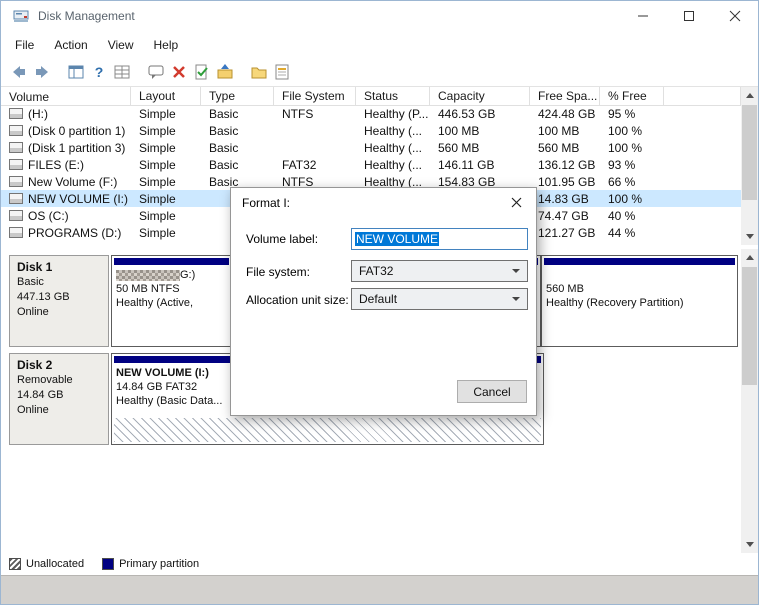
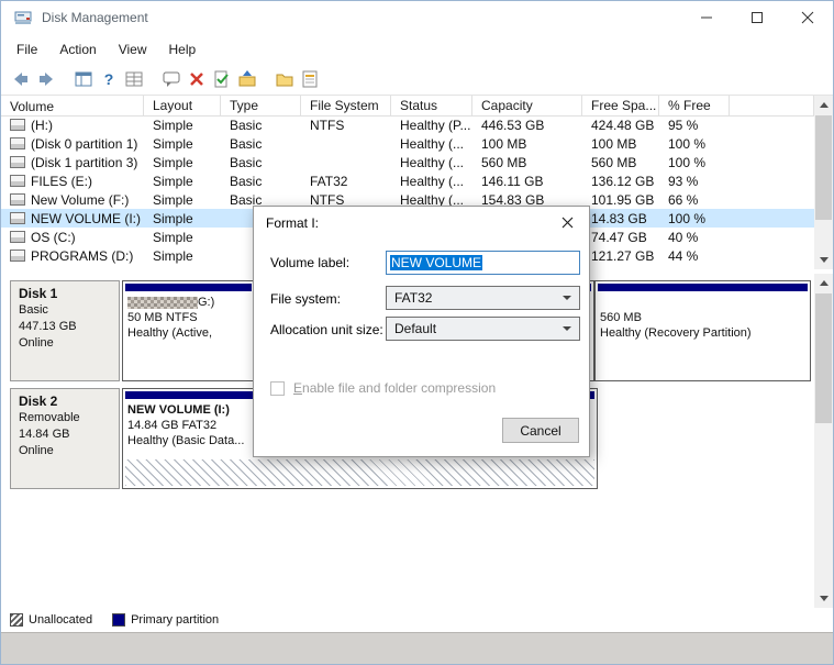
  Disk Management
  File
  Action
  View
  Help
  ?
  Volume
  Layout
  Type
  File System
  Status
  Capacity
  Free Spa...
  % Free
  (H:)
  Simple
  Basic
  NTFS
  Healthy (P...
  446.53 GB
  424.48 GB
  95 %
  (Disk 0 partition 1)
  Simple
  Basic
  Healthy (...
  100 MB
  100 MB
  100 %
  (Disk 1 partition 3)
  Simple
  Basic
  Healthy (...
  560 MB
  560 MB
  100 %
  FILES (E:)
  Simple
  Basic
  FAT32
  Healthy (...
  146.11 GB
  136.12 GB
  93 %
  New Volume (F:)
  Simple
  Basic
  NTFS
  Healthy (...
  154.83 GB
  101.95 GB
  66 %
  NEW VOLUME (I:)
  Simple
  14.83 GB
  100 %
  OS (C:)
  Simple
  74.47 GB
  40 %
  PROGRAMS (D:)
  Simple
  121.27 GB
  44 %
  Disk 1
  Basic
  447.13 GB
  Online
  G:)
  50 MB NTFS
  Healthy (Active,
  560 MB
  Healthy (Recovery Partition)
  Disk 2
  Removable
  14.84 GB
  Online
  NEW VOLUME (I:)
  14.84 GB FAT32
  Healthy (Basic Data...
  Unallocated
  Primary partition
  Format I:
  Volume label:
  NEW VOLUME
  File system:
  FAT32
  Allocation unit size:
  Default
+ Enable file and folder compression
  Cancel
